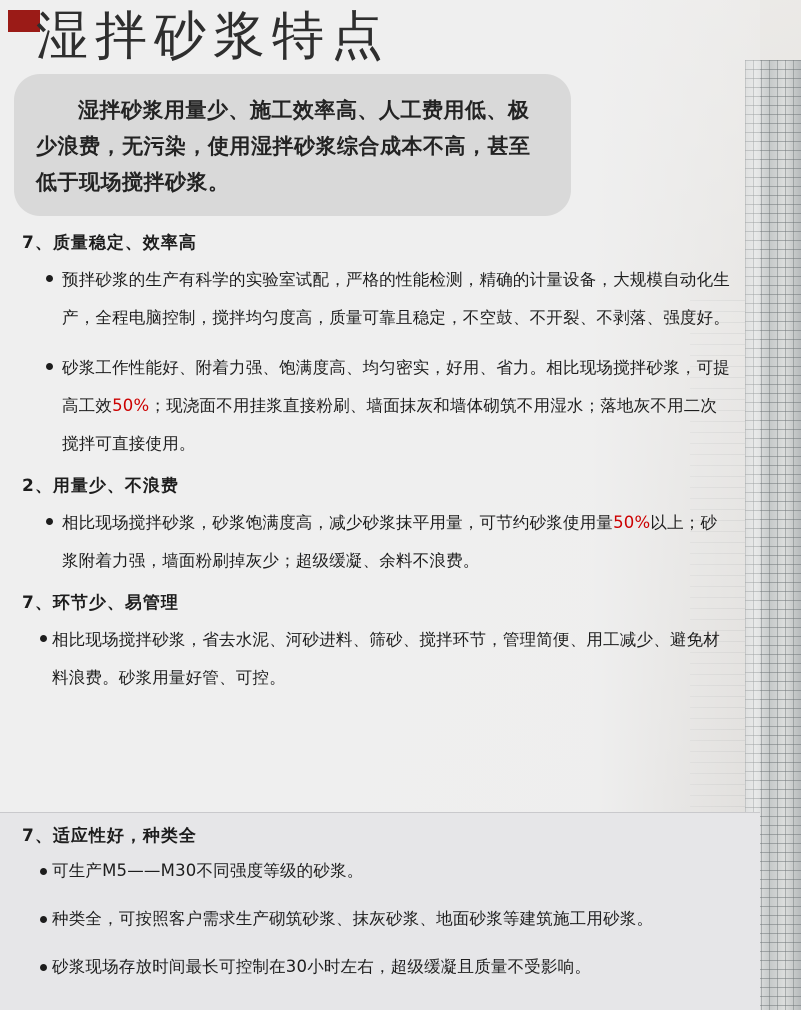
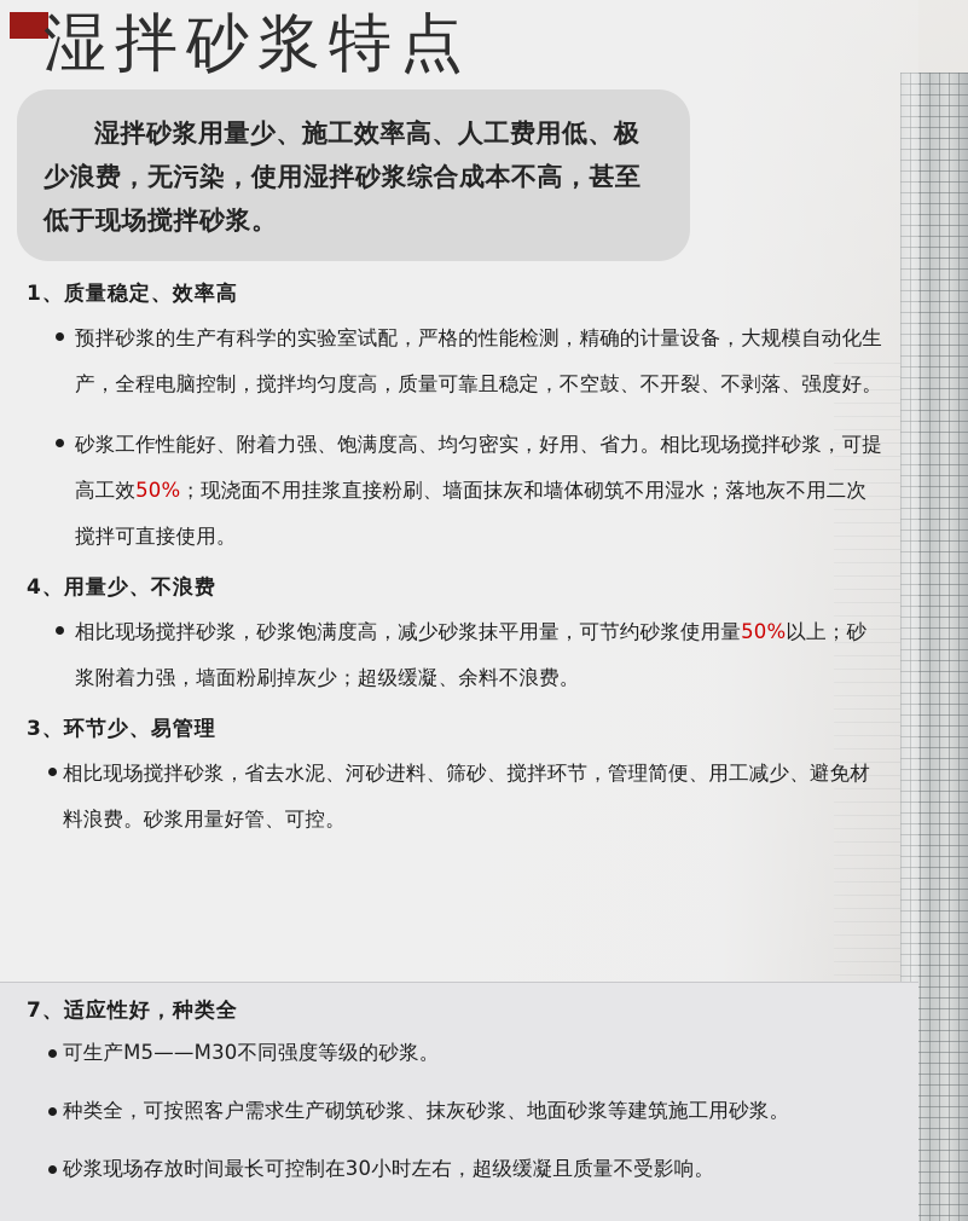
  湿拌砂浆特点
  湿拌砂浆用量少、施工效率高、人工费用低、极少浪费，无污染，使用湿拌砂浆综合成本不高，甚至低于现场搅拌砂浆。
- 7、质量稳定、效率高
+ 1、质量稳定、效率高
  预拌砂浆的生产有科学的实验室试配，严格的性能检测，精确的计量设备，大规模自动化生产，全程电脑控制，搅拌均匀度高，质量可靠且稳定，不空鼓、不开裂、不剥落、强度好。
  砂浆工作性能好、附着力强、饱满度高、均匀密实，好用、省力。相比现场搅拌砂浆，可提高工效50%；现浇面不用挂浆直接粉刷、墙面抹灰和墙体砌筑不用湿水；落地灰不用二次搅拌可直接使用。
- 2、用量少、不浪费
+ 4、用量少、不浪费
  相比现场搅拌砂浆，砂浆饱满度高，减少砂浆抹平用量，可节约砂浆使用量50%以上；砂浆附着力强，墙面粉刷掉灰少；超级缓凝、余料不浪费。
- 7、环节少、易管理
+ 3、环节少、易管理
  相比现场搅拌砂浆，省去水泥、河砂进料、筛砂、搅拌环节，管理简便、用工减少、避免材料浪费。砂浆用量好管、可控。
  7、适应性好，种类全
  可生产M5——M30不同强度等级的砂浆。
  种类全，可按照客户需求生产砌筑砂浆、抹灰砂浆、地面砂浆等建筑施工用砂浆。
  砂浆现场存放时间最长可控制在30小时左右，超级缓凝且质量不受影响。
